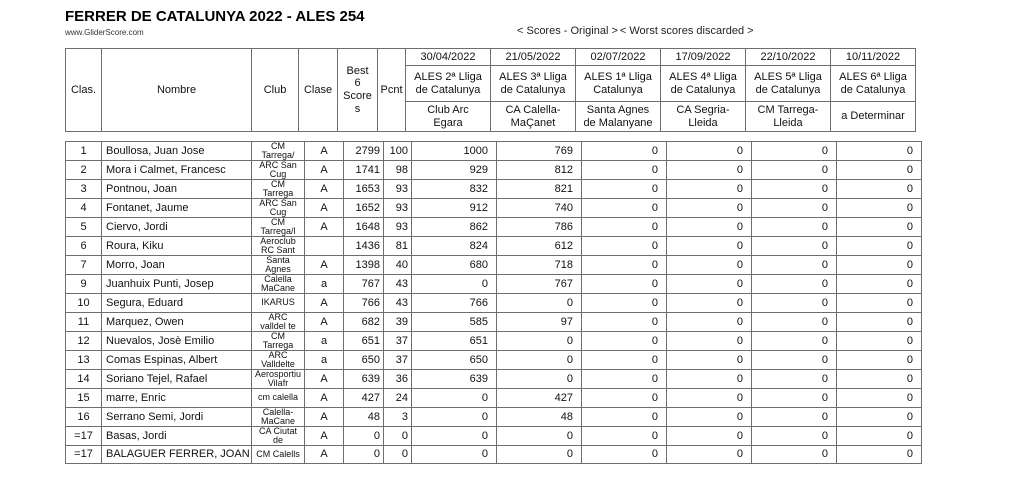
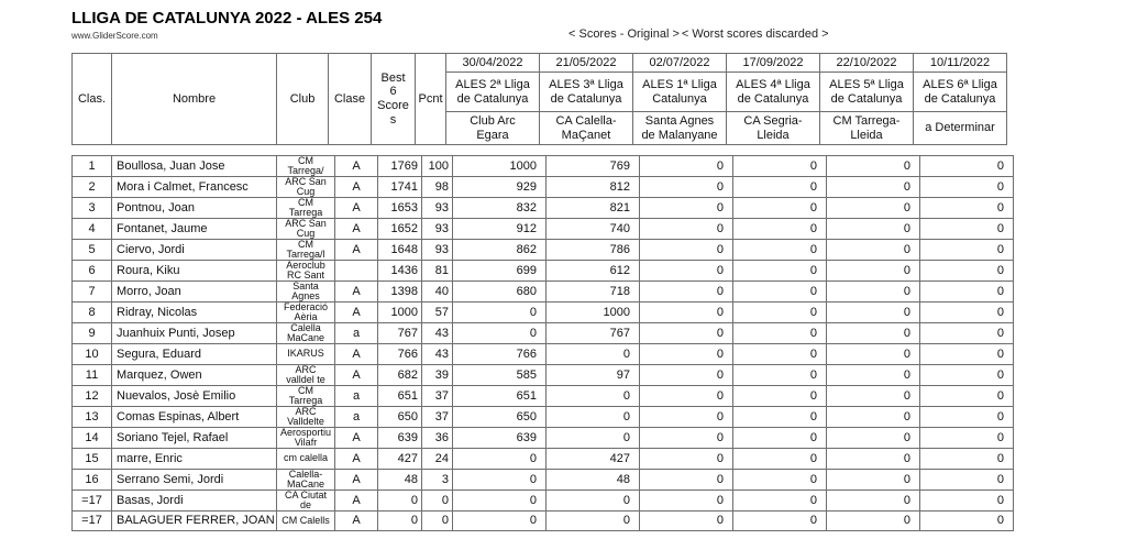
- FERRER DE CATALUNYA 2022 - ALES 254
+ LLIGA DE CATALUNYA 2022 - ALES 254
  www.GliderScore.com
  < Scores - Original > < Worst scores discarded >
  Clas.	Nombre	Club	Clase	Best 6 Scores	Pcnt	30/04/2022	21/05/2022	02/07/2022	17/09/2022	22/10/2022	10/11/2022
  ALES 2ª Lliga de Catalunya	ALES 3ª Lliga de Catalunya	ALES 1ª Lliga Catalunya	ALES 4ª Lliga de Catalunya	ALES 5ª Lliga de Catalunya	ALES 6ª Lliga de Catalunya
  Club Arc Egara	CA Calella-MaÇanet	Santa Agnes de Malanyane	CA Segria-Lleida	CM Tarrega-Lleida	a Determinar
- 1	Boullosa, Juan Jose	CM Tarrega/	A	2799	100	1000	769	0	0	0	0
+ 1	Boullosa, Juan Jose	CM Tarrega/	A	1769	100	1000	769	0	0	0	0
  2	Mora i Calmet, Francesc	ARC San Cug	A	1741	98	929	812	0	0	0	0
  3	Pontnou, Joan	CM Tarrega	A	1653	93	832	821	0	0	0	0
  4	Fontanet, Jaume	ARC San Cug	A	1652	93	912	740	0	0	0	0
  5	Ciervo, Jordi	CM Tarrega/l	A	1648	93	862	786	0	0	0	0
- 6	Roura, Kiku	Aeroclub RC Sant		1436	81	824	612	0	0	0	0
+ 6	Roura, Kiku	Aeroclub RC Sant		1436	81	699	612	0	0	0	0
  7	Morro, Joan	Santa Agnes	A	1398	40	680	718	0	0	0	0
+ 8	Ridray, Nicolas	Federació Aèria	A	1000	57	0	1000	0	0	0	0
  9	Juanhuix Punti, Josep	Calella MaCane	a	767	43	0	767	0	0	0	0
  10	Segura, Eduard	IKARUS	A	766	43	766	0	0	0	0	0
  11	Marquez, Owen	ARC valldel te	A	682	39	585	97	0	0	0	0
  12	Nuevalos, Josè Emilio	CM Tarrega	a	651	37	651	0	0	0	0	0
  13	Comas Espinas, Albert	ARC Valldelte	a	650	37	650	0	0	0	0	0
  14	Soriano Tejel, Rafael	Aerosportiu Vilafr	A	639	36	639	0	0	0	0	0
  15	marre, Enric	cm calella	A	427	24	0	427	0	0	0	0
  16	Serrano Semi, Jordi	Calella-MaCane	A	48	3	0	48	0	0	0	0
  =17	Basas, Jordi	CA Ciutat de	A	0	0	0	0	0	0	0	0
  =17	BALAGUER FERRER, JOAN	CM Calells	A	0	0	0	0	0	0	0	0
